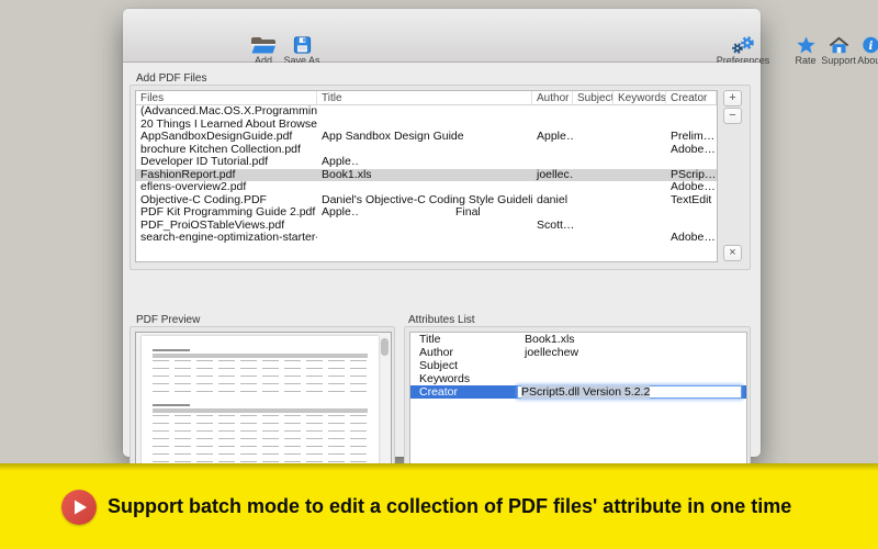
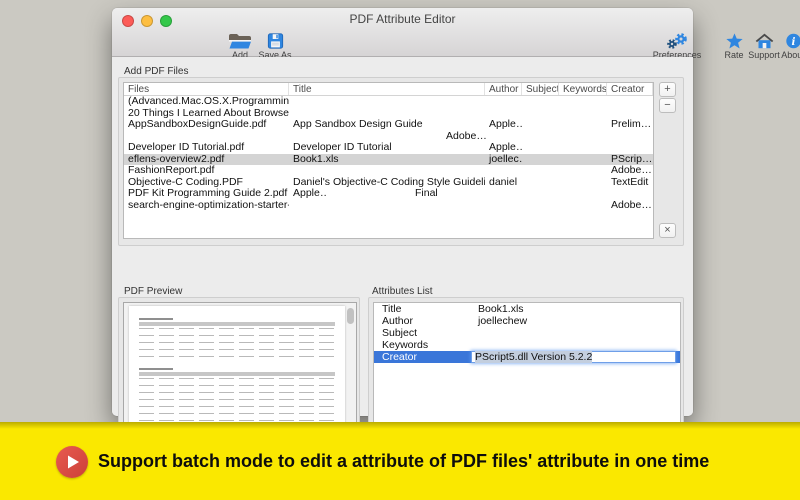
+ PDF Attribute Editor
  Add
  Save As
  Preferences
  Rate
  Support
  i
  Add PDF Files
  Files
  Title
  Author
  Subject
  Keywords
  Creator
  (Advanced.Mac.OS.X.Programmin
  20 Things I Learned About Browse
  AppSandboxDesignGuide.pdf
  App Sandbox Design Guide
  Apple…
  Prelim…
- brochure Kitchen Collection.pdf
  Adobe…
  Developer ID Tutorial.pdf
+ Developer ID Tutorial
  Apple…
- FashionReport.pdf
+ eflens-overview2.pdf
  Book1.xls
  joellec
  PScrip…
- eflens-overview2.pdf
+ FashionReport.pdf
  Adobe…
  Objective-C Coding.PDF
  Daniel's Objective-C Coding Style Guideli
  daniel
  TextEdit
  PDF Kit Programming Guide 2.pdf
  Apple…
  Final
- PDF_ProiOSTableViews.pdf
- Scott…
  search-engine-optimization-starter
  Adobe…
  +
  −
  ×
  PDF Preview
  Attributes List
  Title
  Book1.xls
  Author
  joellechew
  Subject
  Keywords
  Creator
  PScript5.dll Version 5.2.2
- Support batch mode to edit a collection of PDF files' attribute in one time
+ Support batch mode to edit a attribute of PDF files' attribute in one time
